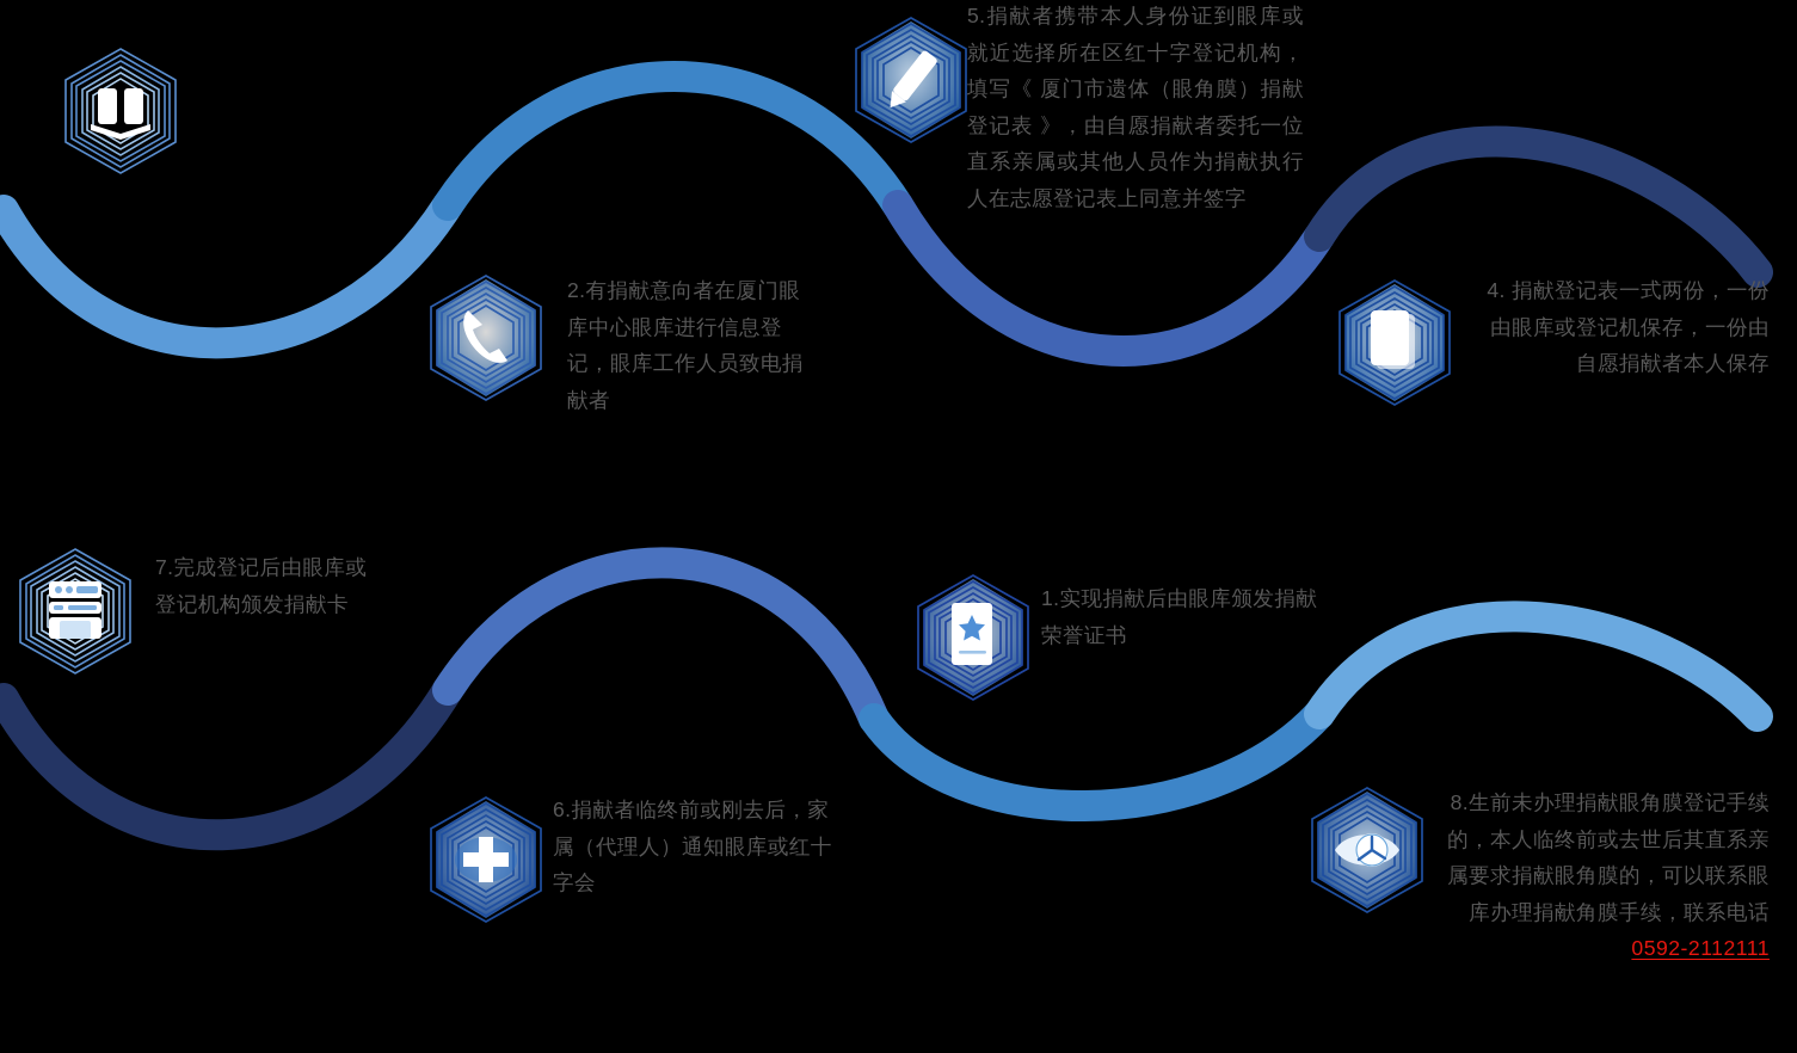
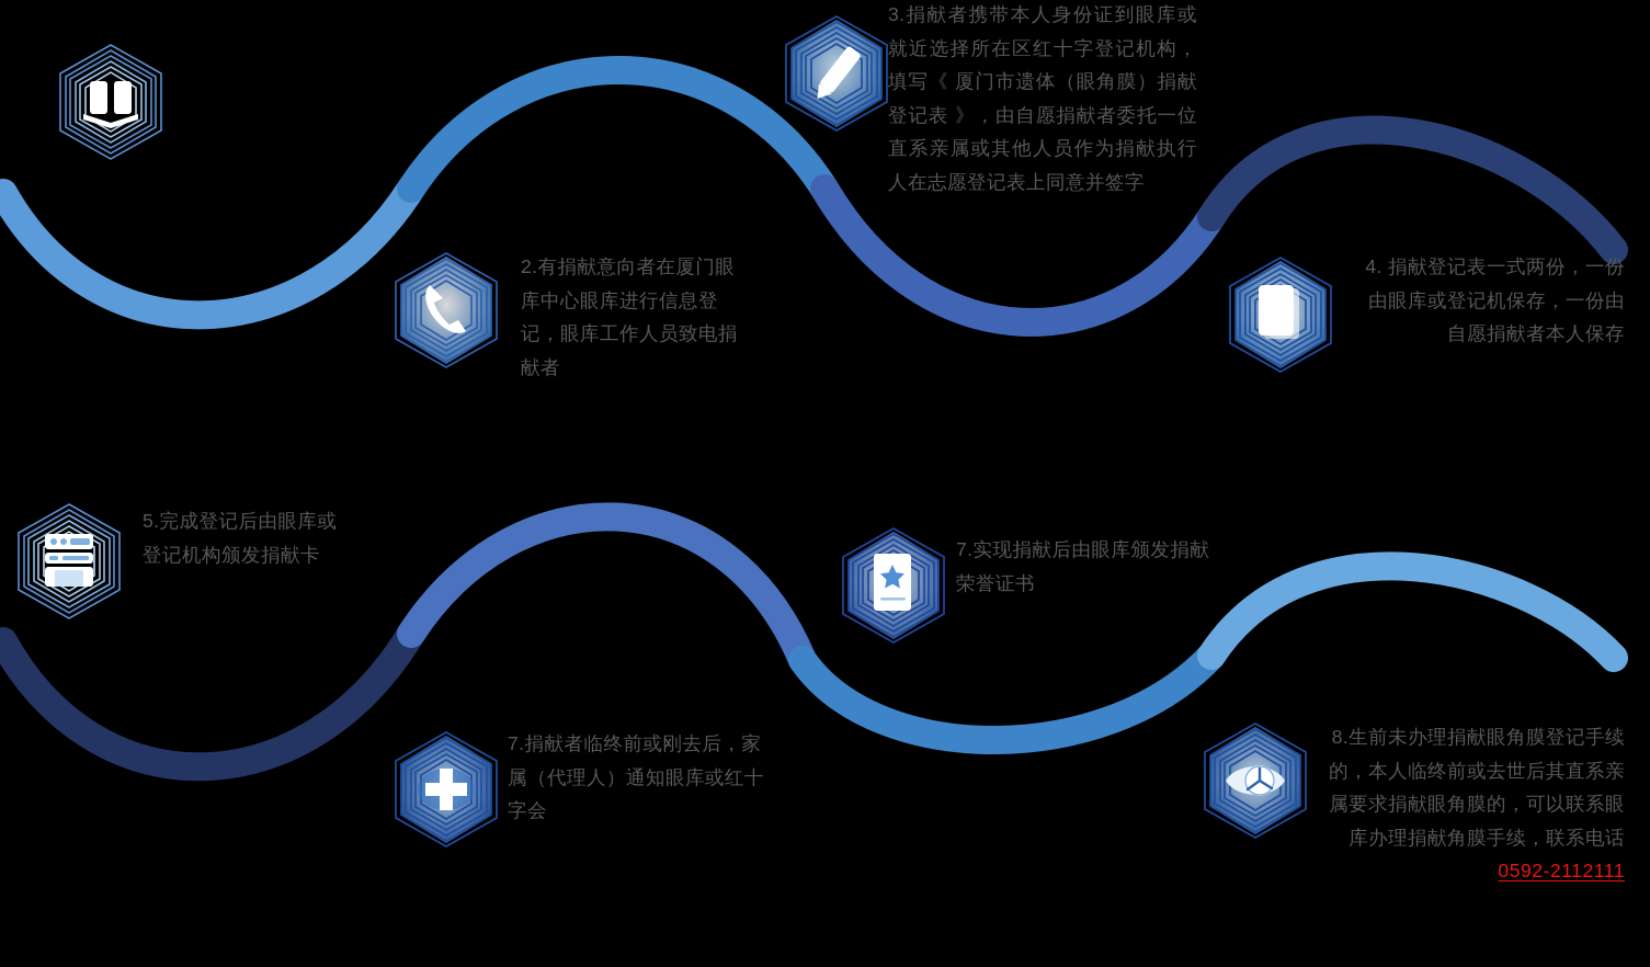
  2.有捐献意向者在厦门眼库中心眼库进行信息登记，眼库工作人员致电捐献者
- 5.捐献者携带本人身份证到眼库或就近选择所在区红十字登记机构，填写《 厦门市遗体（眼角膜）捐献登记表 》，由自愿捐献者委托一位直系亲属或其他人员作为捐献执行人在志愿登记表上同意并签字
+ 3.捐献者携带本人身份证到眼库或就近选择所在区红十字登记机构，填写《 厦门市遗体（眼角膜）捐献登记表 》，由自愿捐献者委托一位直系亲属或其他人员作为捐献执行人在志愿登记表上同意并签字
  4. 捐献登记表一式两份，一份由眼库或登记机保存，一份由自愿捐献者本人保存
- 7.完成登记后由眼库或登记机构颁发捐献卡
+ 5.完成登记后由眼库或登记机构颁发捐献卡
- 6.捐献者临终前或刚去后，家属（代理人）通知眼库或红十字会
+ 7.捐献者临终前或刚去后，家属（代理人）通知眼库或红十字会
- 1.实现捐献后由眼库颁发捐献荣誉证书
+ 7.实现捐献后由眼库颁发捐献荣誉证书
  8.生前未办理捐献眼角膜登记手续的，本人临终前或去世后其直系亲属要求捐献眼角膜的，可以联系眼库办理捐献角膜手续，联系电话
  0592-2112111
